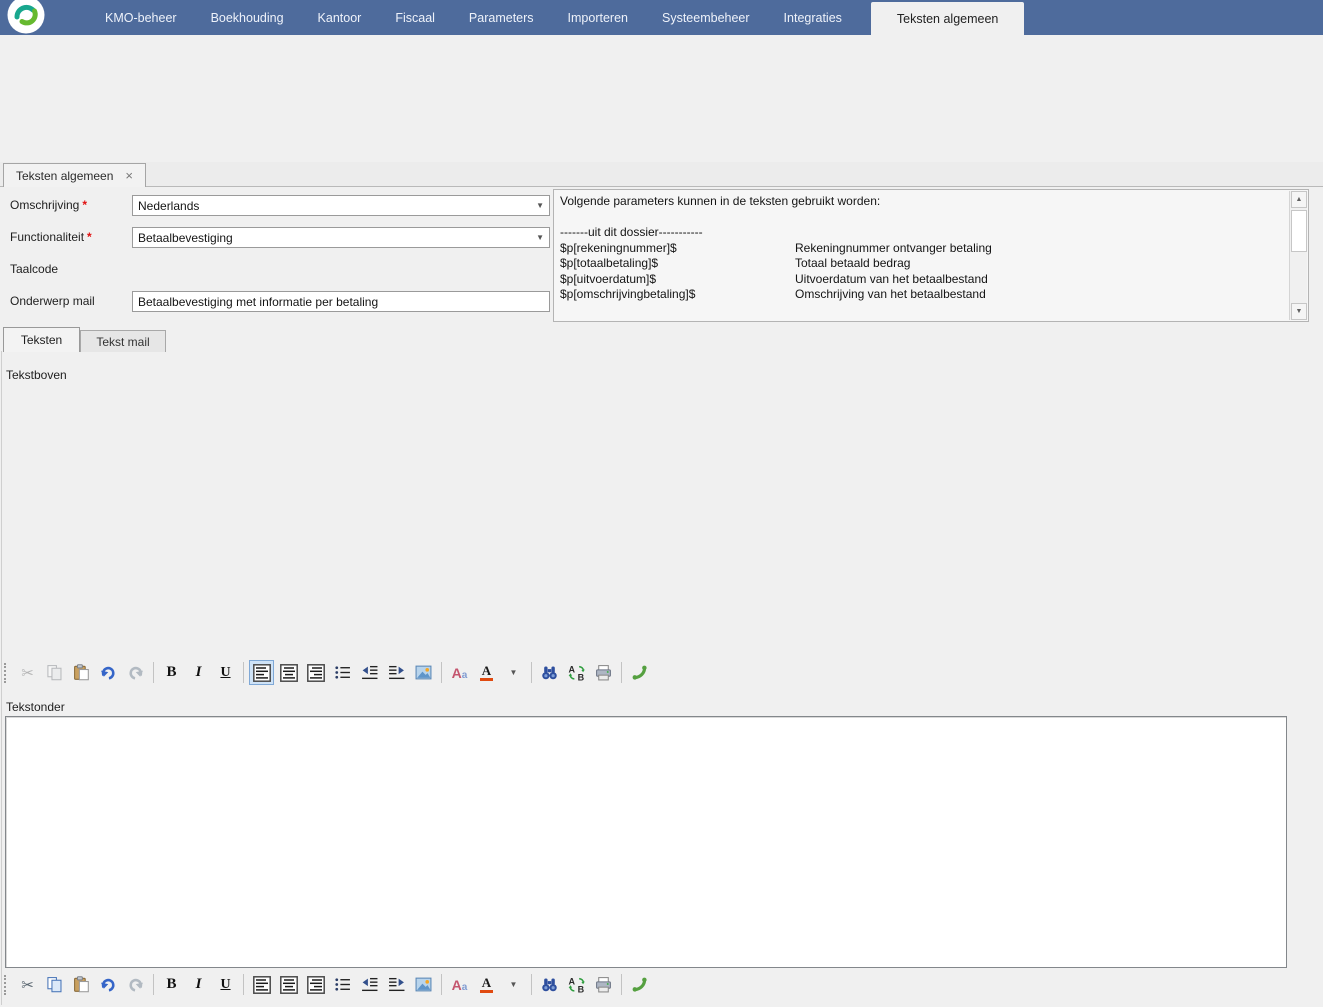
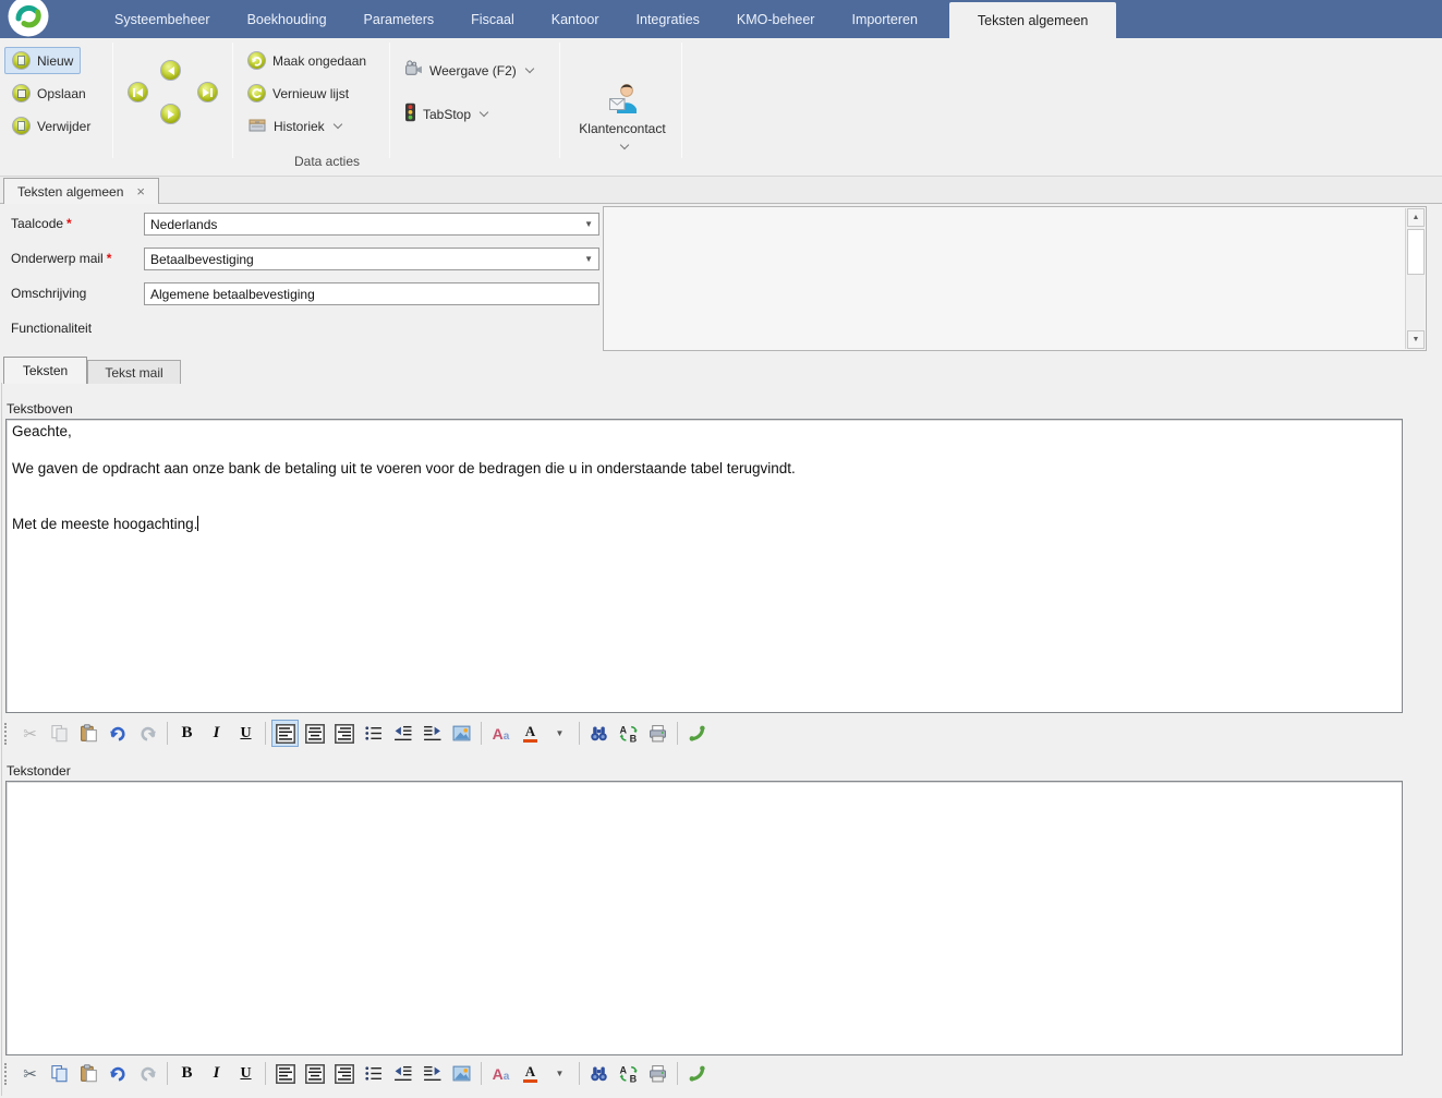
- KMO-beheer
+ Systeembeheer
  Boekhouding
- Kantoor
+ Parameters
  Fiscaal
- Parameters
+ Kantoor
- Importeren
+ Integraties
- Systeembeheer
+ KMO-beheer
- Integraties
+ Importeren
  Teksten algemeen
+ Nieuw
+ Opslaan
+ Verwijder
+ Maak ongedaan
+ Vernieuw lijst
+ Historiek
+ Weergave (F2)
+ TabStop
+ Klantencontact
+ Data acties
  Teksten algemeen
  ×
- Omschrijving *
+ Taalcode *
  Nederlands
  ▼
- Functionaliteit *
+ Onderwerp mail *
  Betaalbevestiging
  ▼
- Taalcode
+ Omschrijving
+ Algemene betaalbevestiging
- Onderwerp mail
+ Functionaliteit
- Betaalbevestiging met informatie per betaling
- Volgende parameters kunnen in de teksten gebruikt worden:
- -------uit dit dossier-----------
- $p[rekeningnummer]$
- Rekeningnummer ontvanger betaling
- $p[totaalbetaling]$
- Totaal betaald bedrag
- $p[uitvoerdatum]$
- Uitvoerdatum van het betaalbestand
- $p[omschrijvingbetaling]$
- Omschrijving van het betaalbestand
  Teksten
  Tekst mail
  Tekstboven
+ Geachte,
+ We gaven de opdracht aan onze bank de betaling uit te voeren voor de bedragen die u in onderstaande tabel terugvindt.
+ Met de meeste hoogachting.
  ✂
  B
  I
  U
  Aa
  A
  ▼
  A
  B
  Tekstonder
  ✂
  B
  I
  U
  Aa
  A
  ▼
  A
  B
